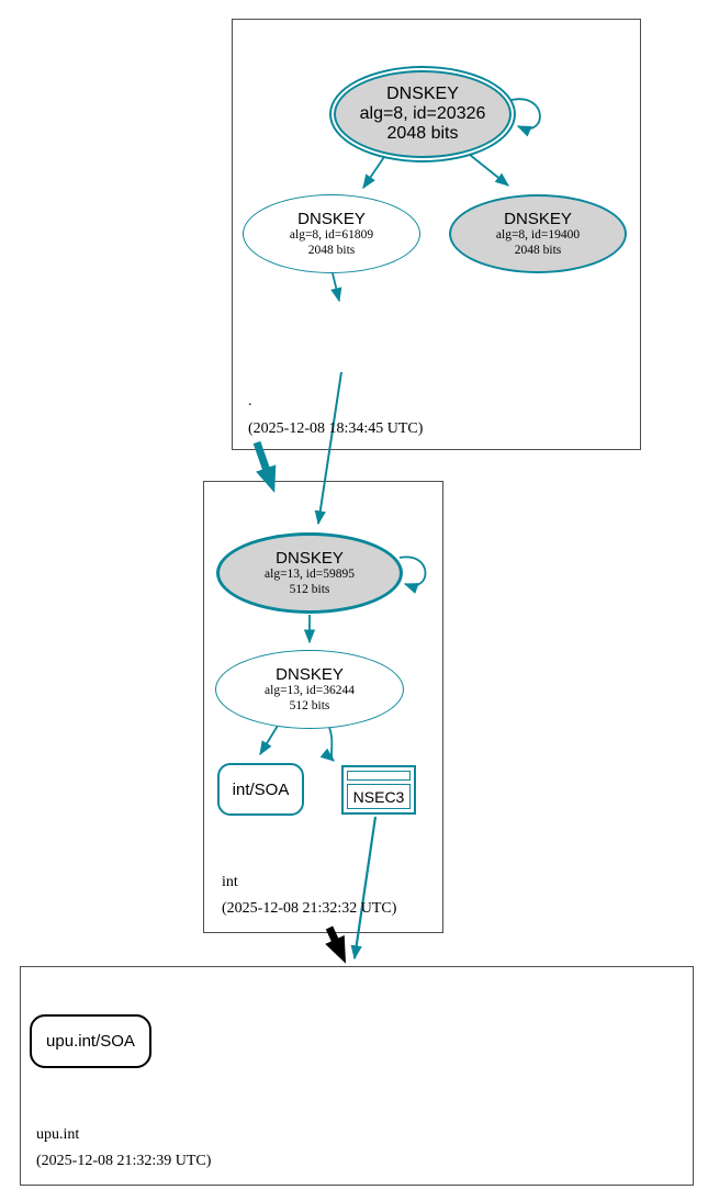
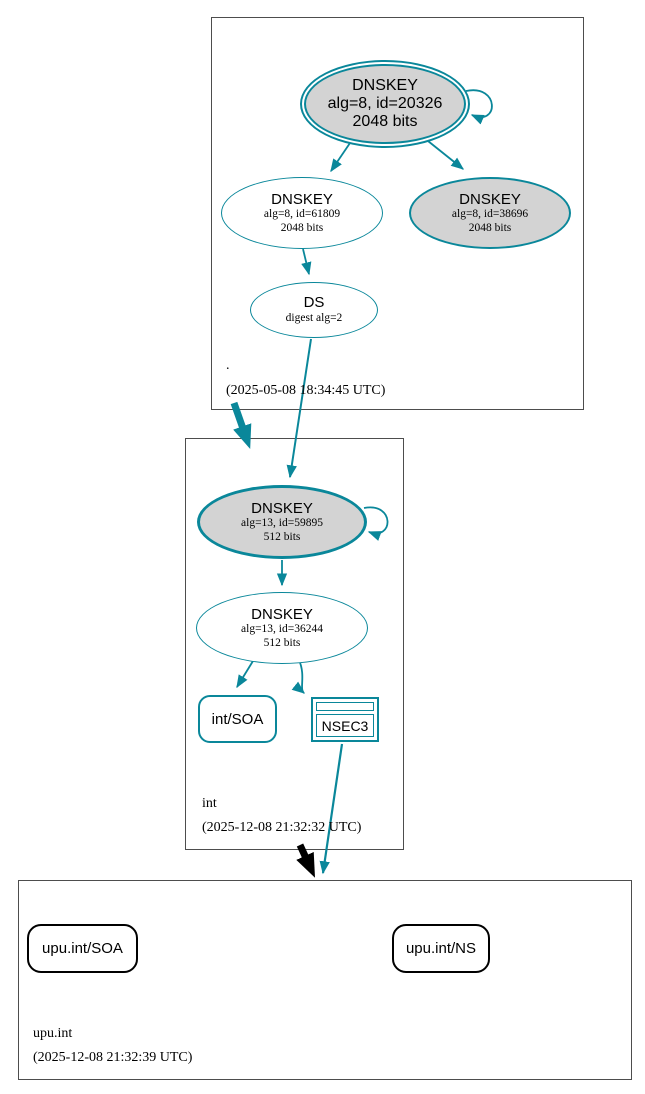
  DNSKEY
  alg=8, id=20326
  2048 bits
  DNSKEY
  alg=8, id=61809
  2048 bits
  DNSKEY
- alg=8, id=19400
+ alg=8, id=38696
  2048 bits
+ DS
+ digest alg=2
  .
- (2025-12-08 18:34:45 UTC)
+ (2025-05-08 18:34:45 UTC)
  DNSKEY
  alg=13, id=59895
  512 bits
  DNSKEY
  alg=13, id=36244
  512 bits
  int/SOA
  NSEC3
  int
  (2025-12-08 21:32:32 UTC)
  upu.int/SOA
+ upu.int/NS
  upu.int
  (2025-12-08 21:32:39 UTC)
